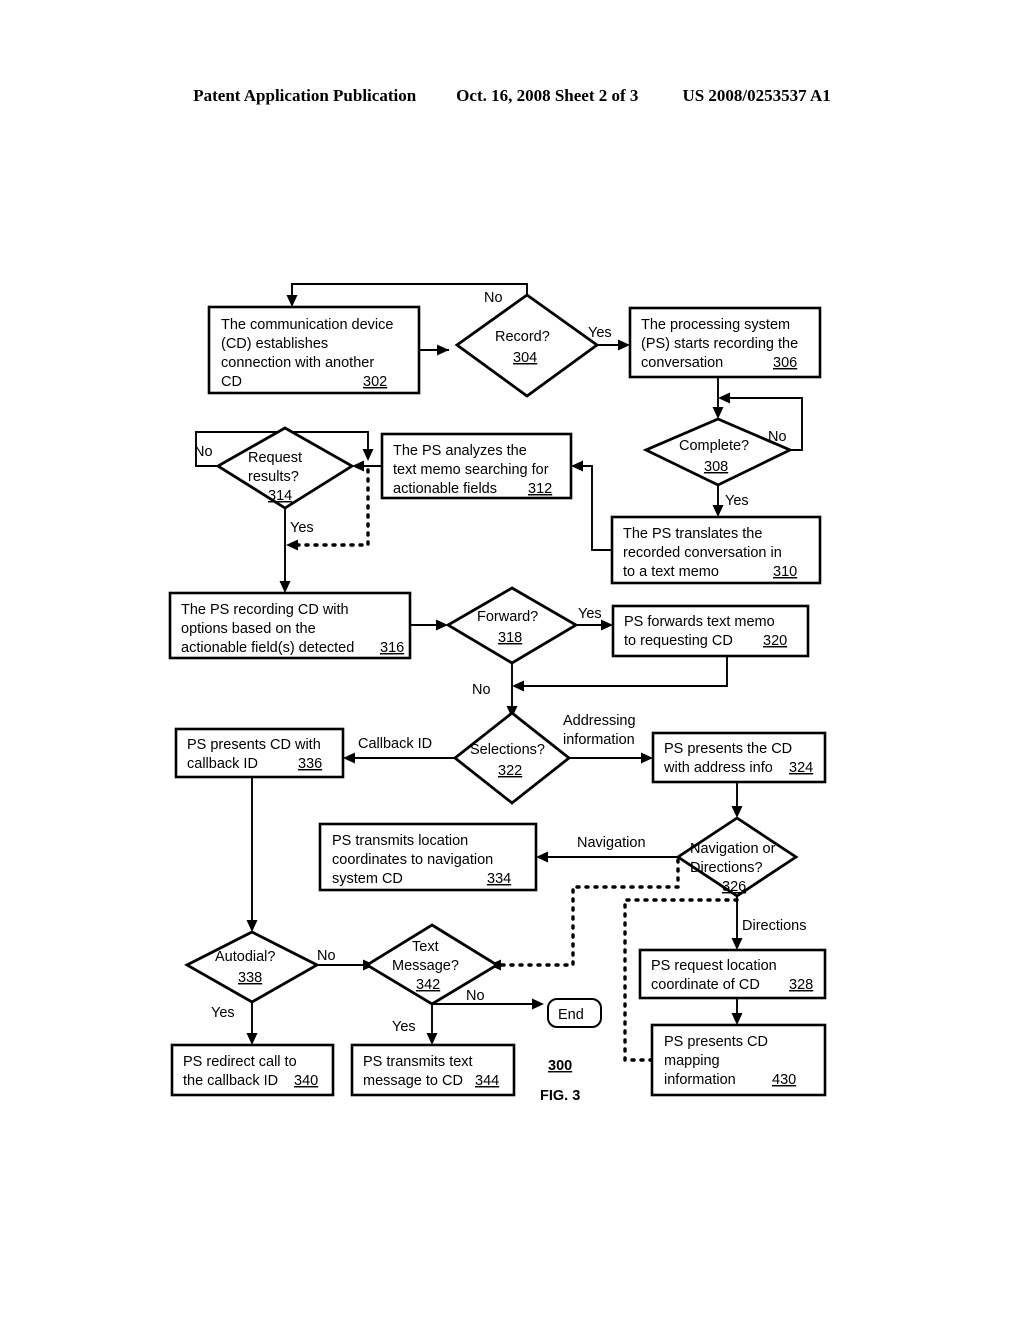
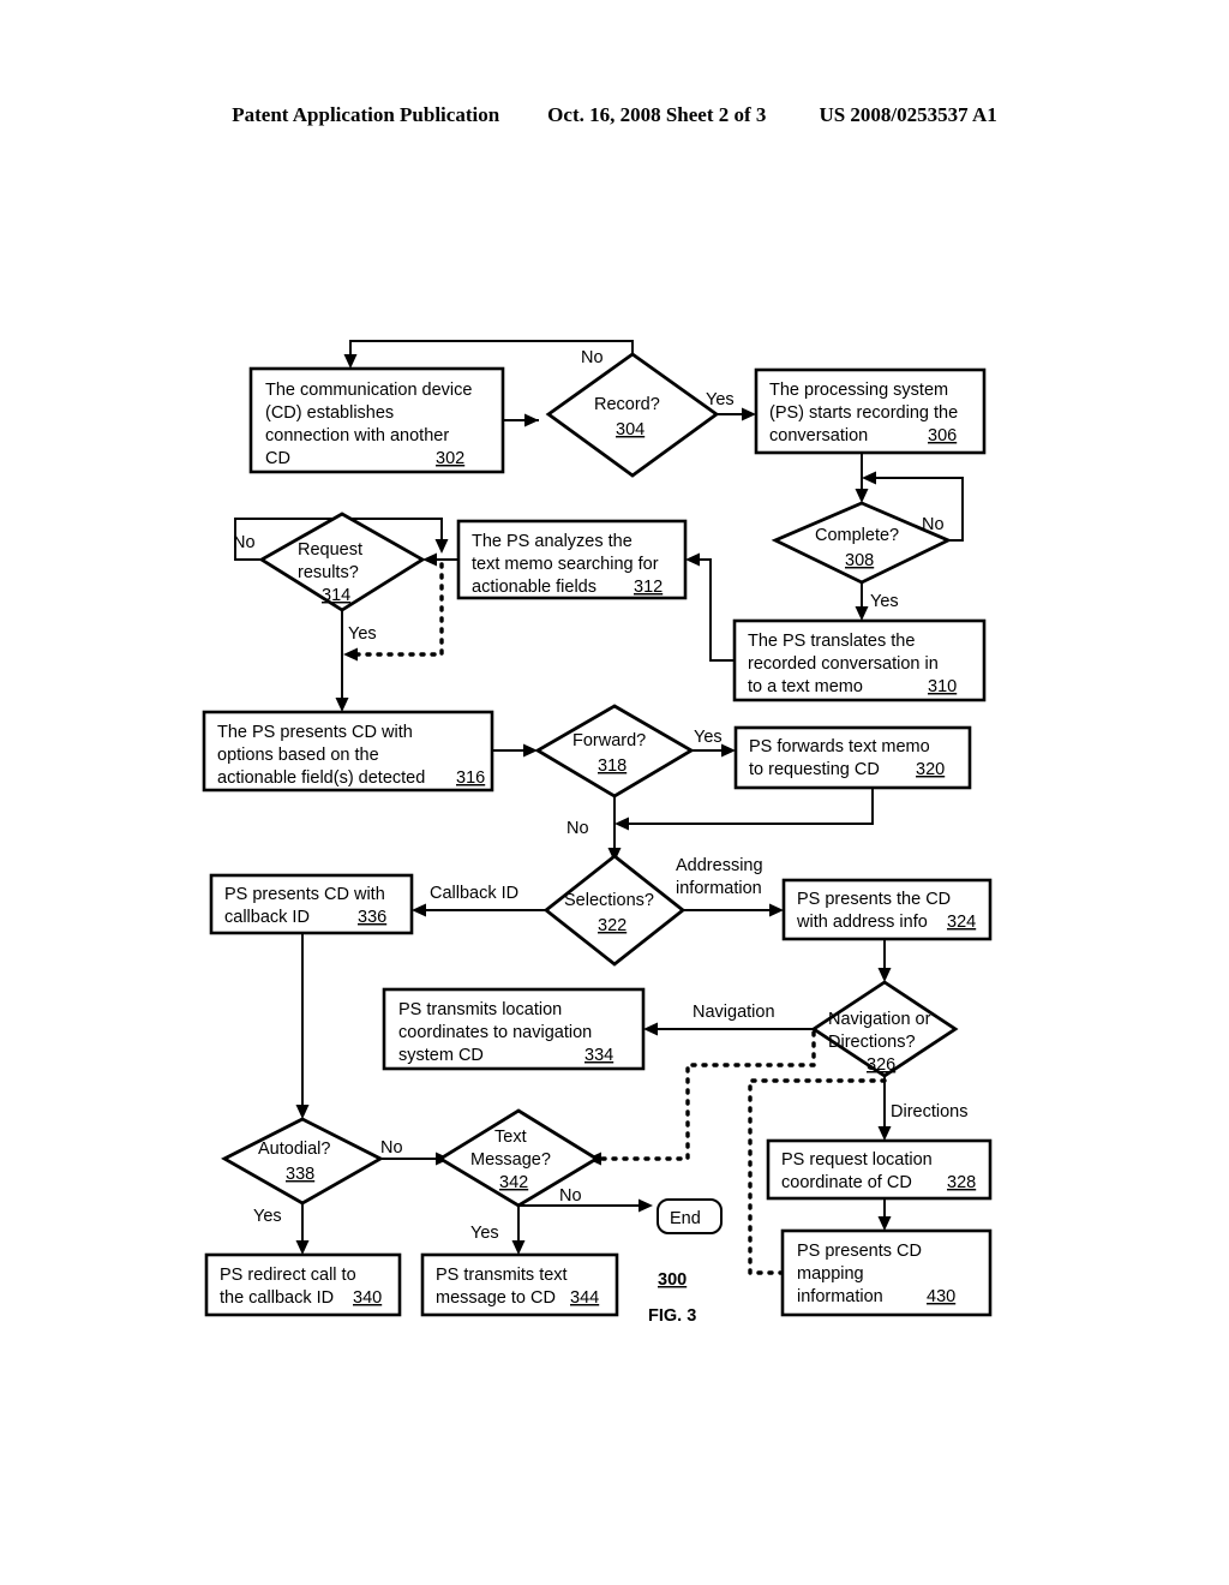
  Patent Application Publication Oct. 16, 2008 Sheet 2 of 3 US 2008/0253537 A1
  No
  Yes
  No
  Yes
  No
  Yes
  Yes
  No
  Callback ID
  Addressing
  information
  Navigation
  Directions
  No
  Yes
  No
  Yes
  The communication device
  (CD) establishes
  connection with another
  CD
  302
  Record?
  304
  The processing system
  (PS) starts recording the
  conversation
  306
  Complete?
  308
  The PS translates the
  recorded conversation in
  to a text memo
  310
  The PS analyzes the
  text memo searching for
  actionable fields
  312
  Request
  results?
  314
- The PS recording CD with
+ The PS presents CD with
  options based on the
  actionable field(s) detected
  316
  Forward?
  318
  PS forwards text memo
  to requesting CD
  320
  Selections?
  322
  PS presents the CD
  with address info
  324
  Navigation or
  Directions?
  326
  PS request location
  coordinate of CD
  328
  PS presents CD
  mapping
  information
  430
  PS transmits location
  coordinates to navigation
  system CD
  334
  PS presents CD with
  callback ID
  336
  Autodial?
  338
  PS redirect call to
  the callback ID
  340
  Text
  Message?
  342
  PS transmits text
  message to CD
  344
  End
  300
  FIG. 3
